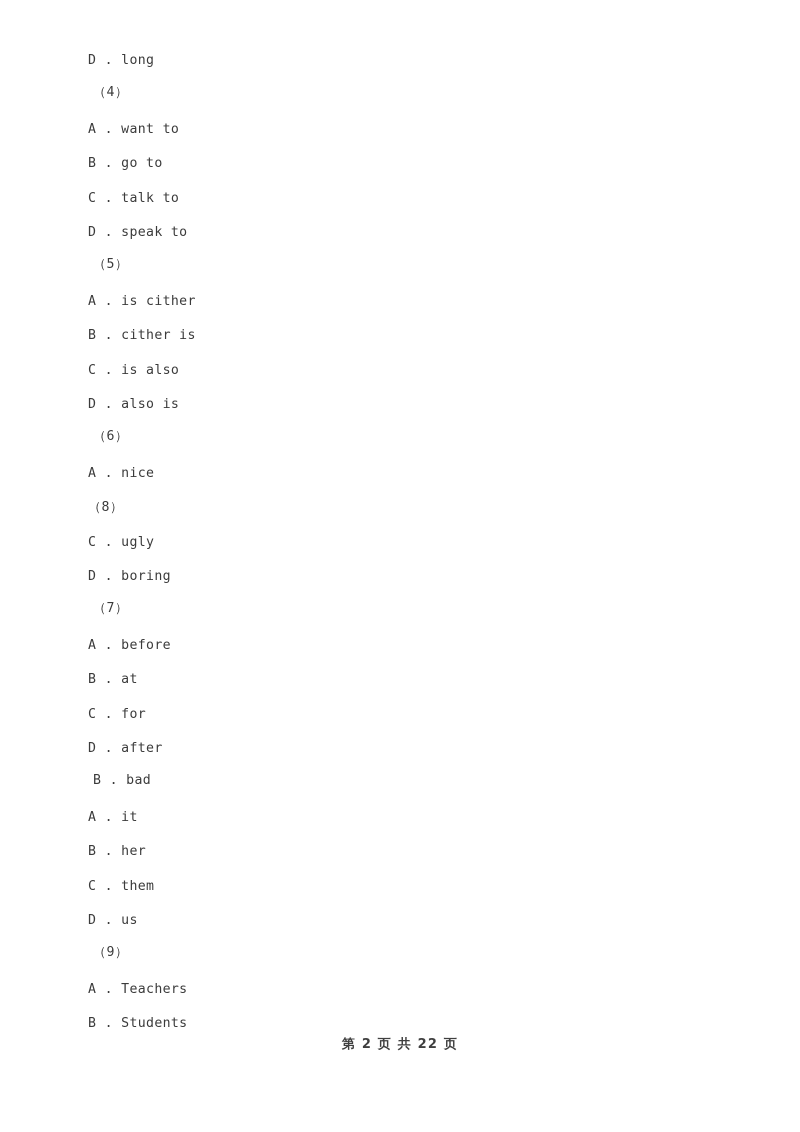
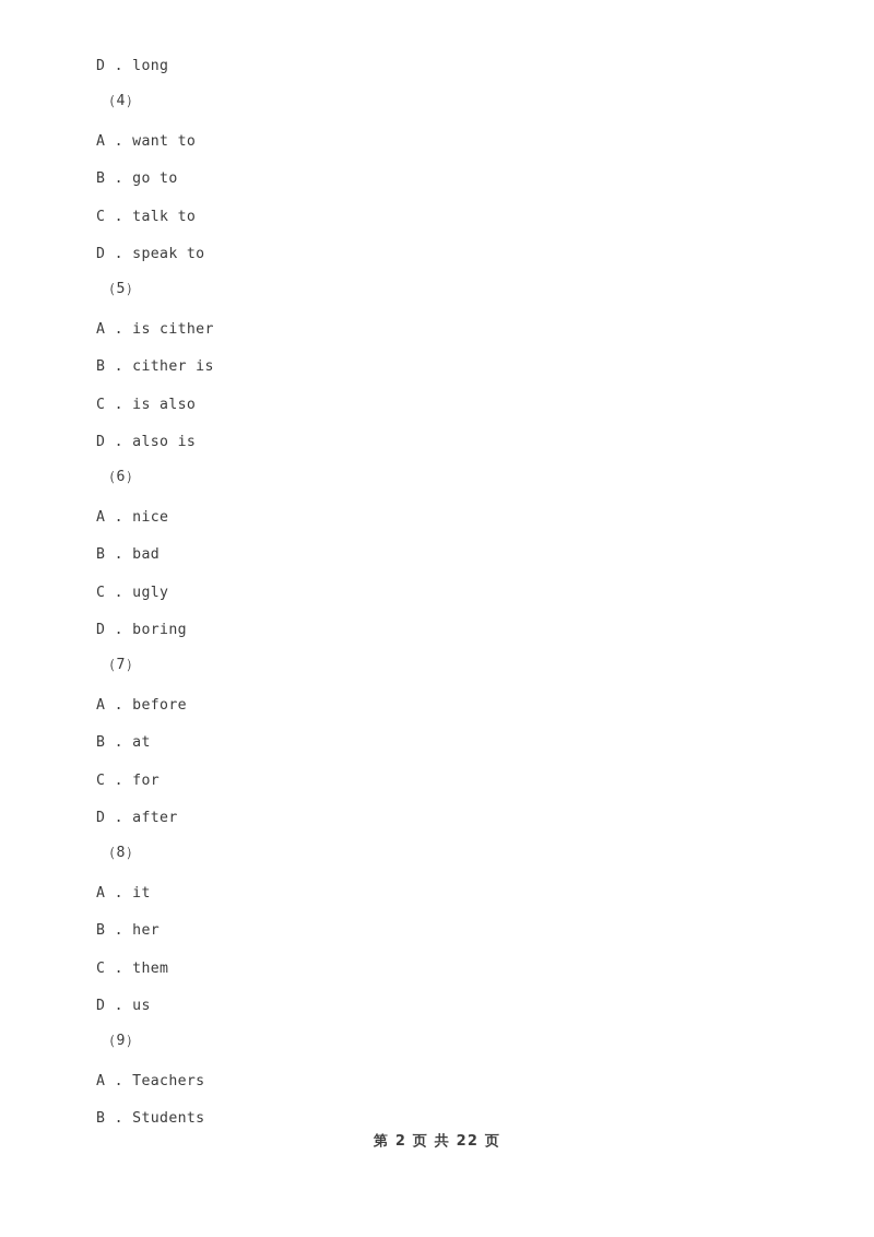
  D . long
  （4）
  A . want to
  B . go to
  C . talk to
  D . speak to
  （5）
  A . is cither
  B . cither is
  C . is also
  D . also is
  （6）
  A . nice
- （8）
+ B . bad
  C . ugly
  D . boring
  （7）
  A . before
  B . at
  C . for
  D . after
- B . bad
+ （8）
  A . it
  B . her
  C . them
  D . us
  （9）
  A . Teachers
  B . Students
  第 2 页 共 22 页
